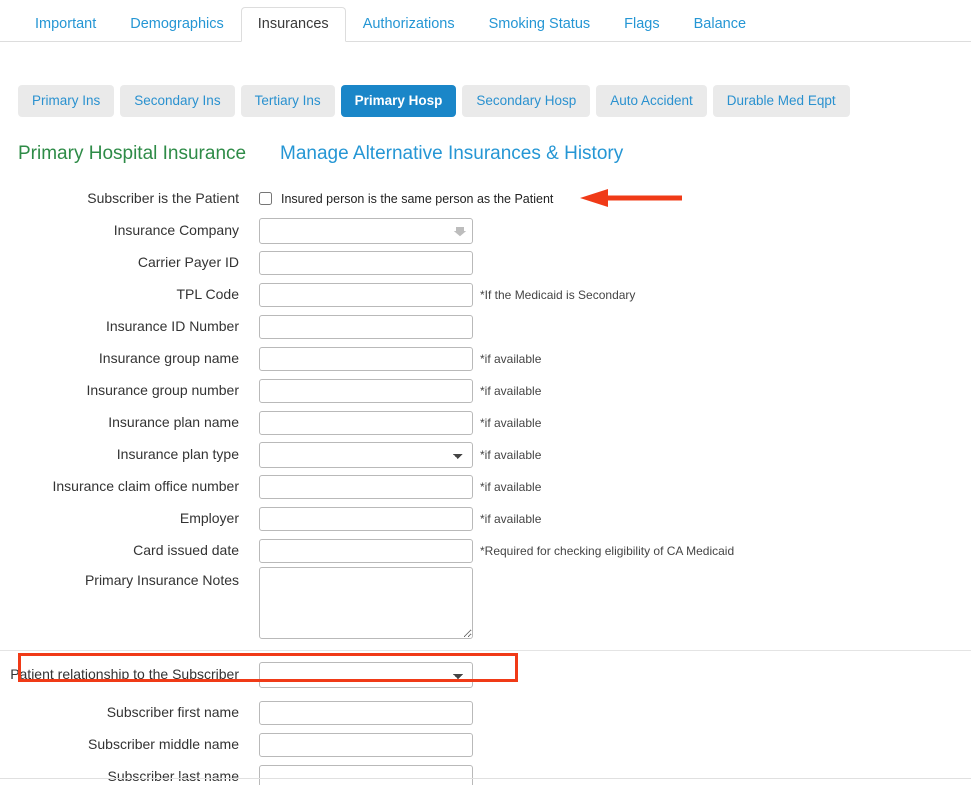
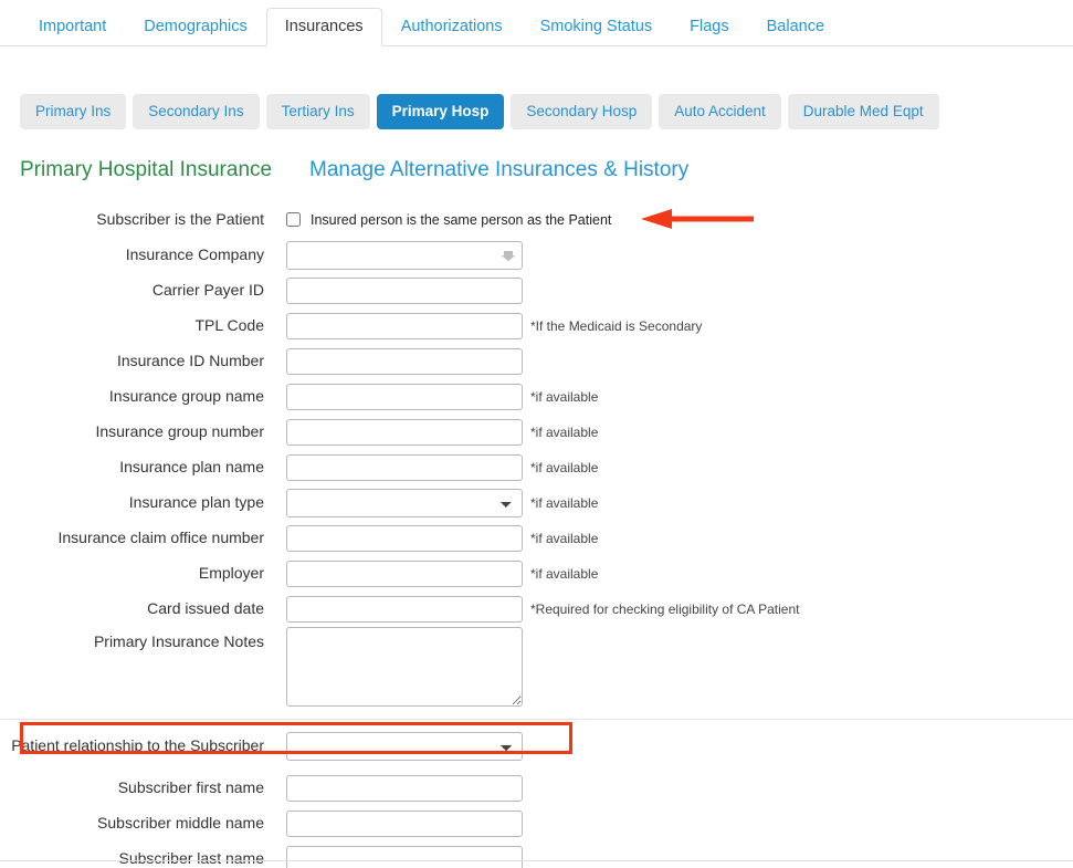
  Important
  Demographics
  Insurances
  Authorizations
  Smoking Status
  Flags
  Balance
  Primary Ins
  Secondary Ins
  Tertiary Ins
  Primary Hosp
  Secondary Hosp
  Auto Accident
  Durable Med Eqpt
  Primary Hospital Insurance
  Manage Alternative Insurances & History
  Subscriber is the Patient
  Insured person is the same person as the Patient
  Insurance Company
  Carrier Payer ID
  TPL Code
  *If the Medicaid is Secondary
  Insurance ID Number
  Insurance group name
  *if available
  Insurance group number
  *if available
  Insurance plan name
  *if available
  Insurance plan type
  *if available
  Insurance claim office number
  *if available
  Employer
  *if available
  Card issued date
- *Required for checking eligibility of CA Medicaid
+ *Required for checking eligibility of CA Patient
  Primary Insurance Notes
  Patient relationship to the Subscriber
  Subscriber first name
  Subscriber middle name
  Subscriber last name
